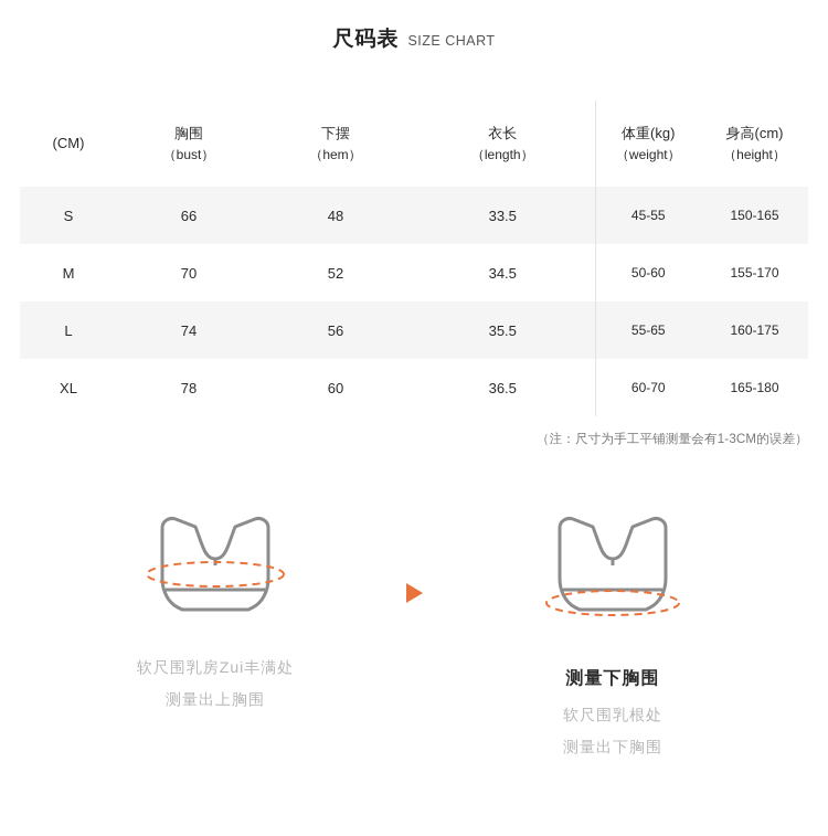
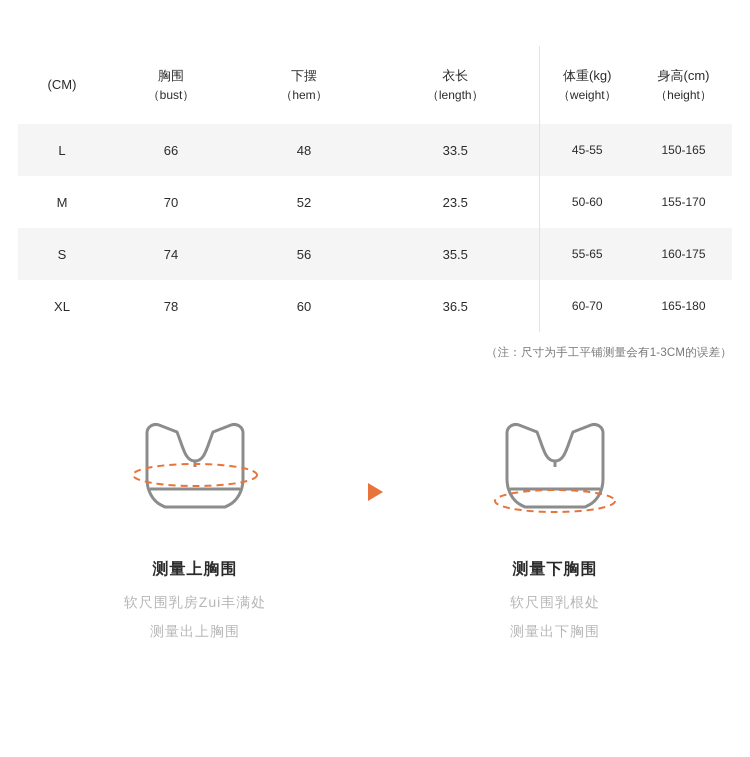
- 尺码表 SIZE CHART
  (CM)	胸围 （bust）	下摆 （hem）	衣长 （length）	体重(kg) （weight）	身高(cm) （height）
- S	66	48	33.5	45-55	150-165
+ L	66	48	33.5	45-55	150-165
- M	70	52	34.5	50-60	155-170
+ M	70	52	23.5	50-60	155-170
- L	74	56	35.5	55-65	160-175
+ S	74	56	35.5	55-65	160-175
  XL	78	60	36.5	60-70	165-180
  （注：尺寸为手工平铺测量会有1-3CM的误差）
+ 测量上胸围
  软尺围乳房Zui丰满处
  测量出上胸围
  测量下胸围
  软尺围乳根处
  测量出下胸围
